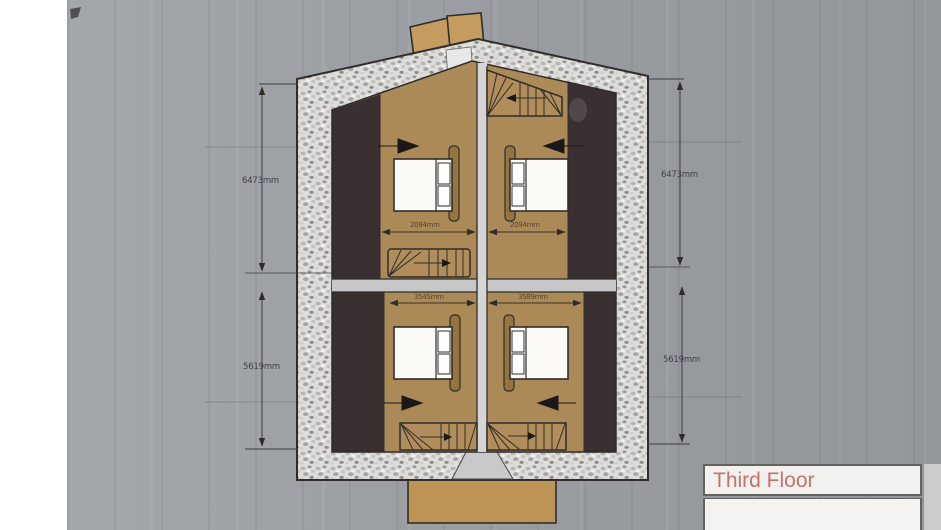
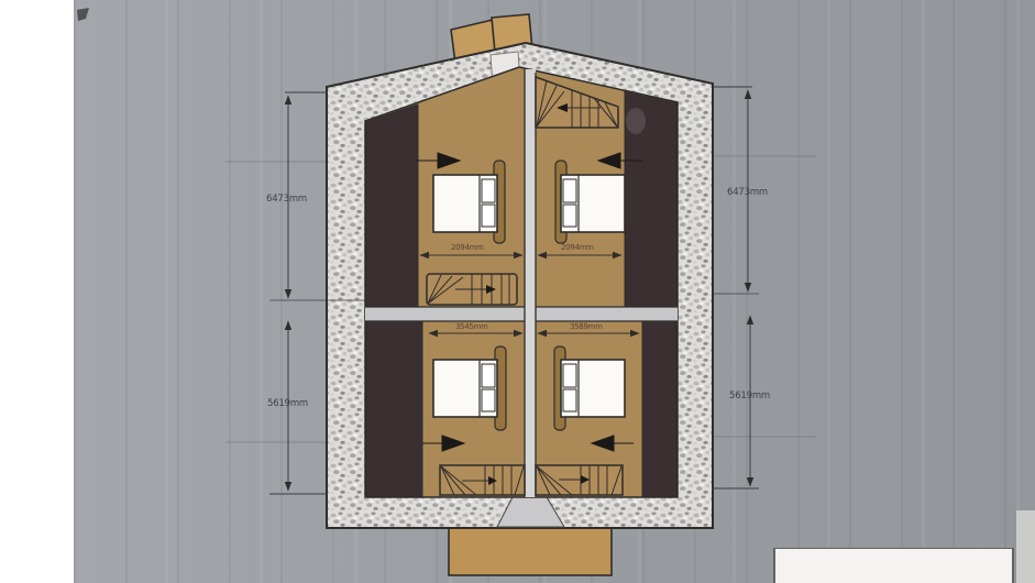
  6473mm
  5619mm
  6473mm
  5619mm
  2094mm
  2094mm
  3545mm
  3589mm
- Third Floor
